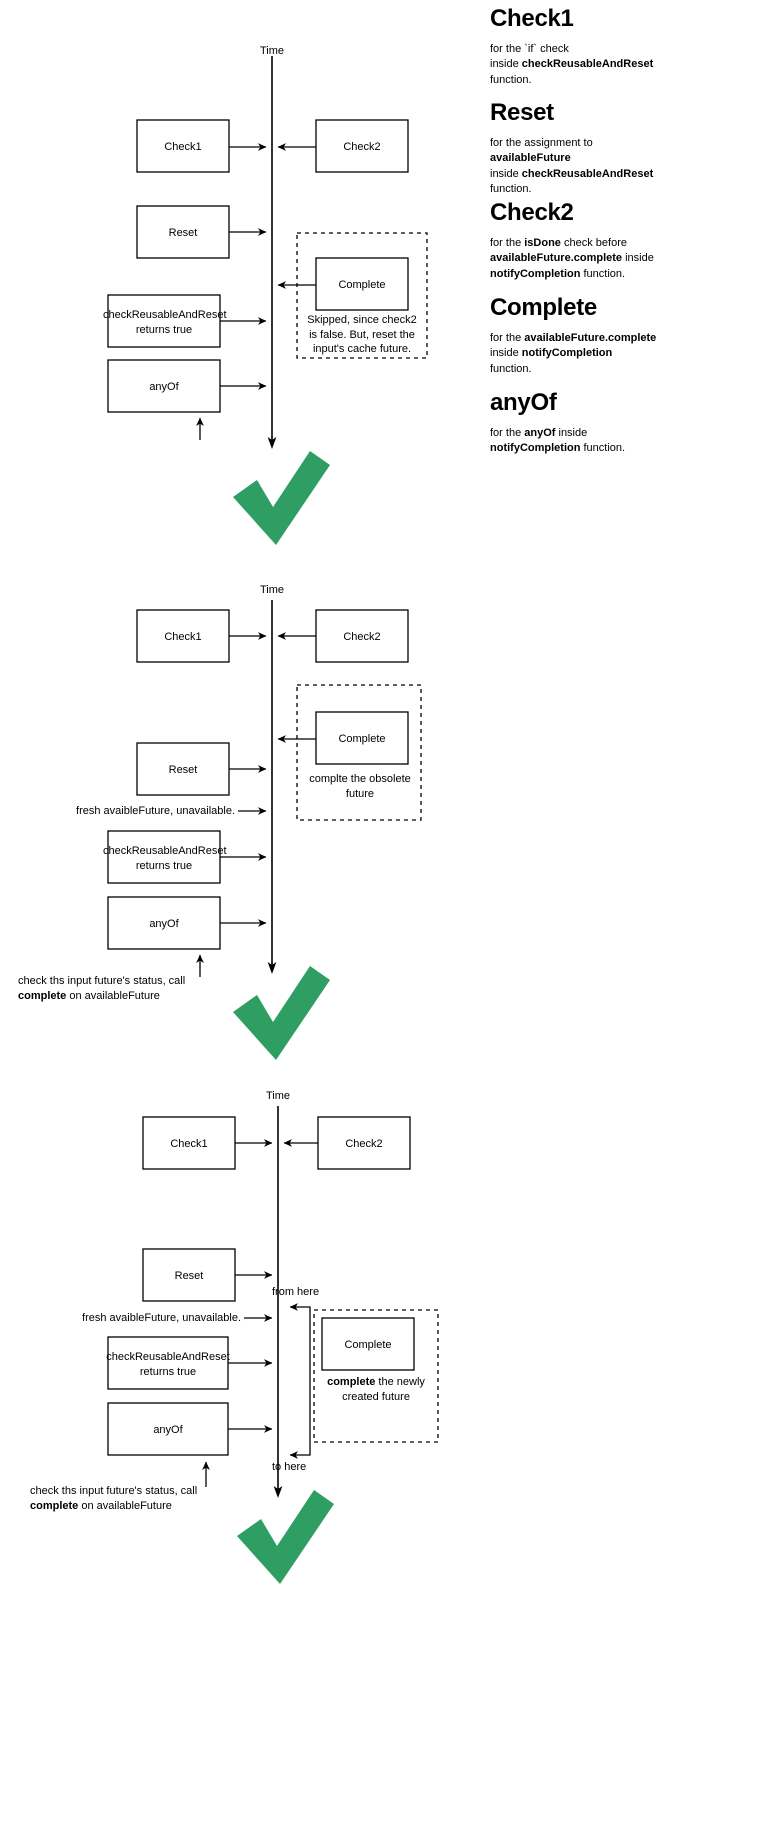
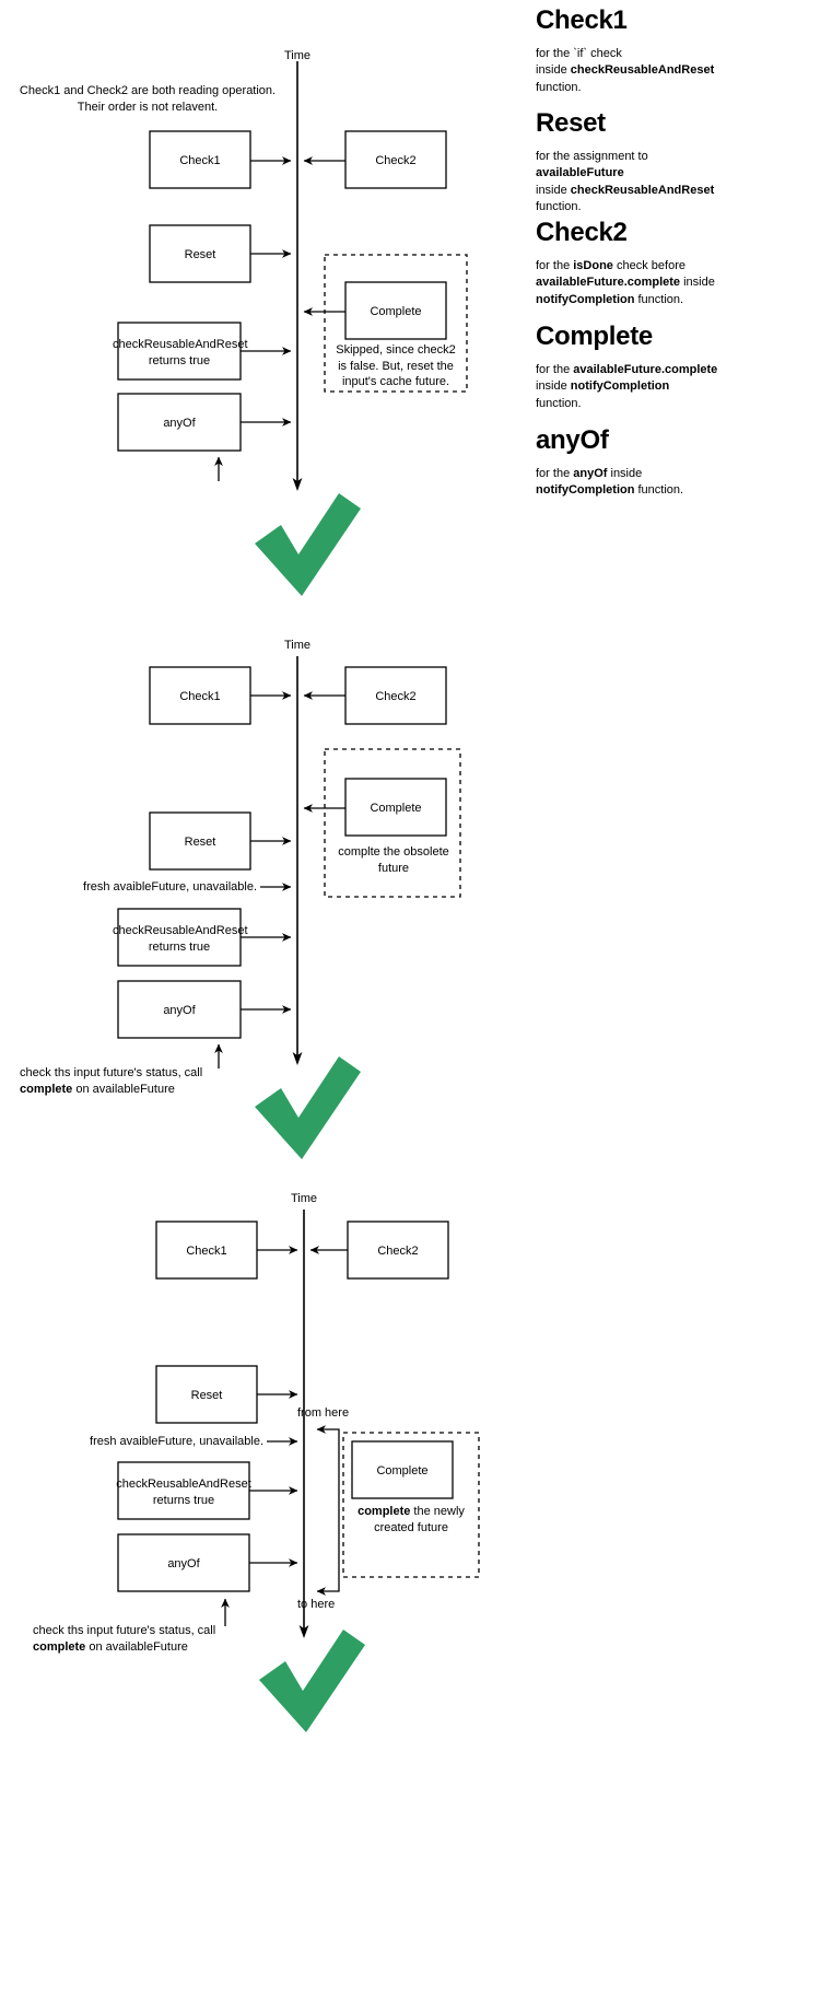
  Check1
  for the `if` check
  inside checkReusableAndReset
  function.
  Reset
  for the assignment to
  availableFuture
  inside checkReusableAndReset
  function.
  Check2
  for the isDone check before
  availableFuture.complete inside
  notifyCompletion function.
  Complete
  for the availableFuture.complete
  inside notifyCompletion
  function.
  anyOf
  for the anyOf inside
  notifyCompletion function.
  Time
+ Check1 and Check2 are both reading operation. Their order is not relavent.
  Check1
  Check2
  Reset
  Complete
  checkReusableAndReset returns true
  anyOf
  Skipped, since check2 is false. But, reset the input's cache future.
  Time
  Check1
  Check2
  Complete
  Reset
  complte the obsolete future
  fresh avaibleFuture, unavailable.
  checkReusableAndReset returns true
  anyOf
  check ths input future's status, call
  complete on availableFuture
  Time
  Check1
  Check2
  Reset
  from here
  fresh avaibleFuture, unavailable.
  Complete
  checkReusableAndReset returns true
  anyOf
  complete the newly created future
  to here
  check ths input future's status, call
  complete on availableFuture
